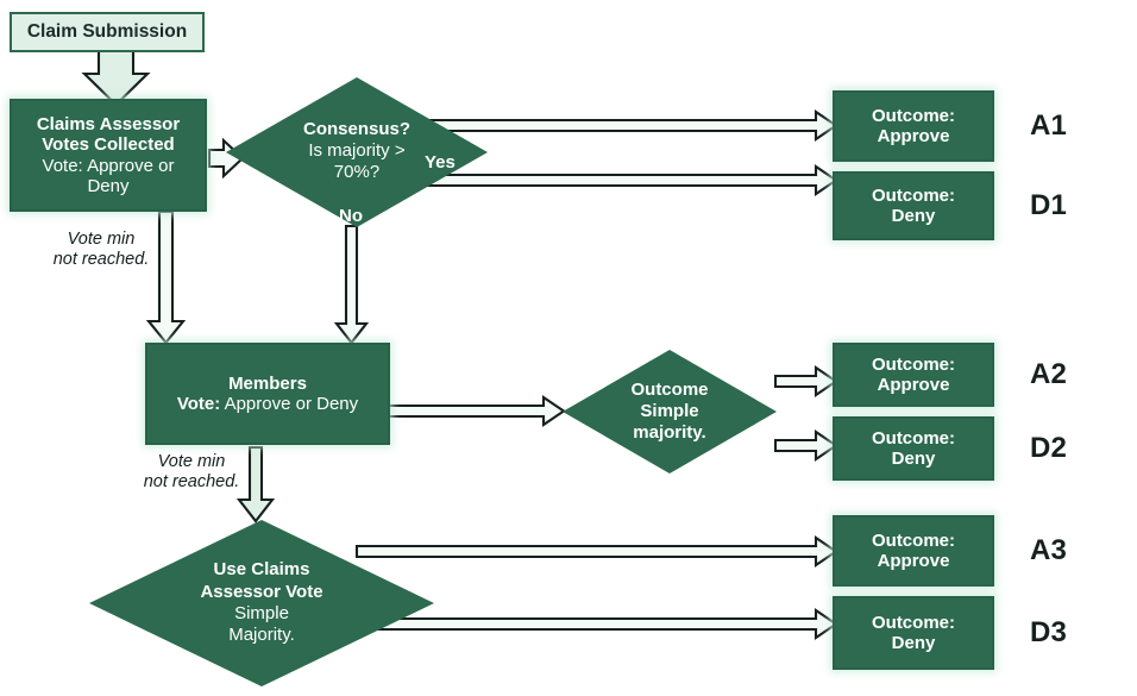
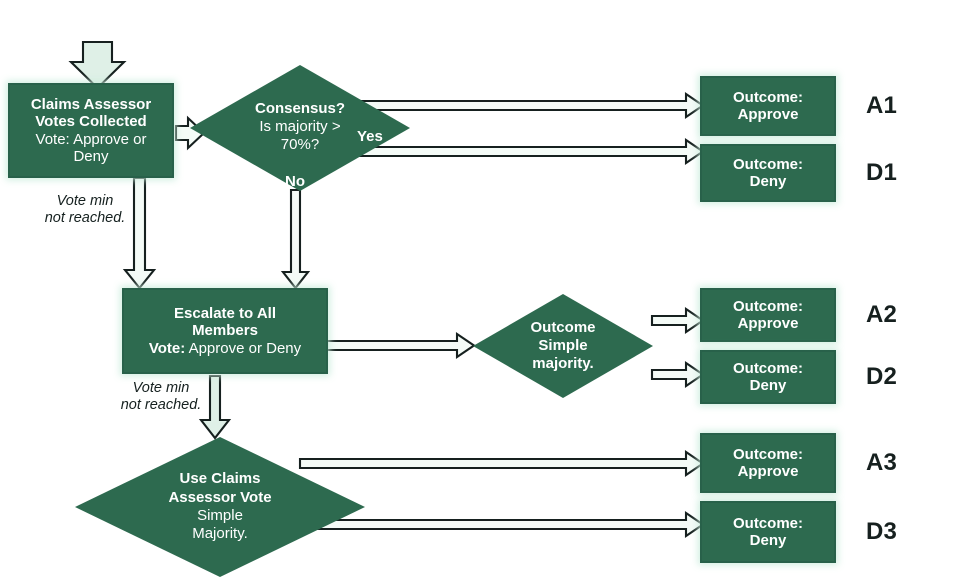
- Claim Submission
  Claims Assessor
  Votes Collected
  Vote: Approve or
  Deny
  Consensus?
  Is majority >
  70%?
  Yes
  No
  Vote min
  not reached.
+ Escalate to All
  Members
  Vote: Approve or Deny
  Vote min
  not reached.
  Outcome
  Simple
  majority.
  Use Claims
  Assessor Vote
  Simple
  Majority.
  Outcome:
  Approve
  A1
  Outcome:
  Deny
  D1
  Outcome:
  Approve
  A2
  Outcome:
  Deny
  D2
  Outcome:
  Approve
  A3
  Outcome:
  Deny
  D3
